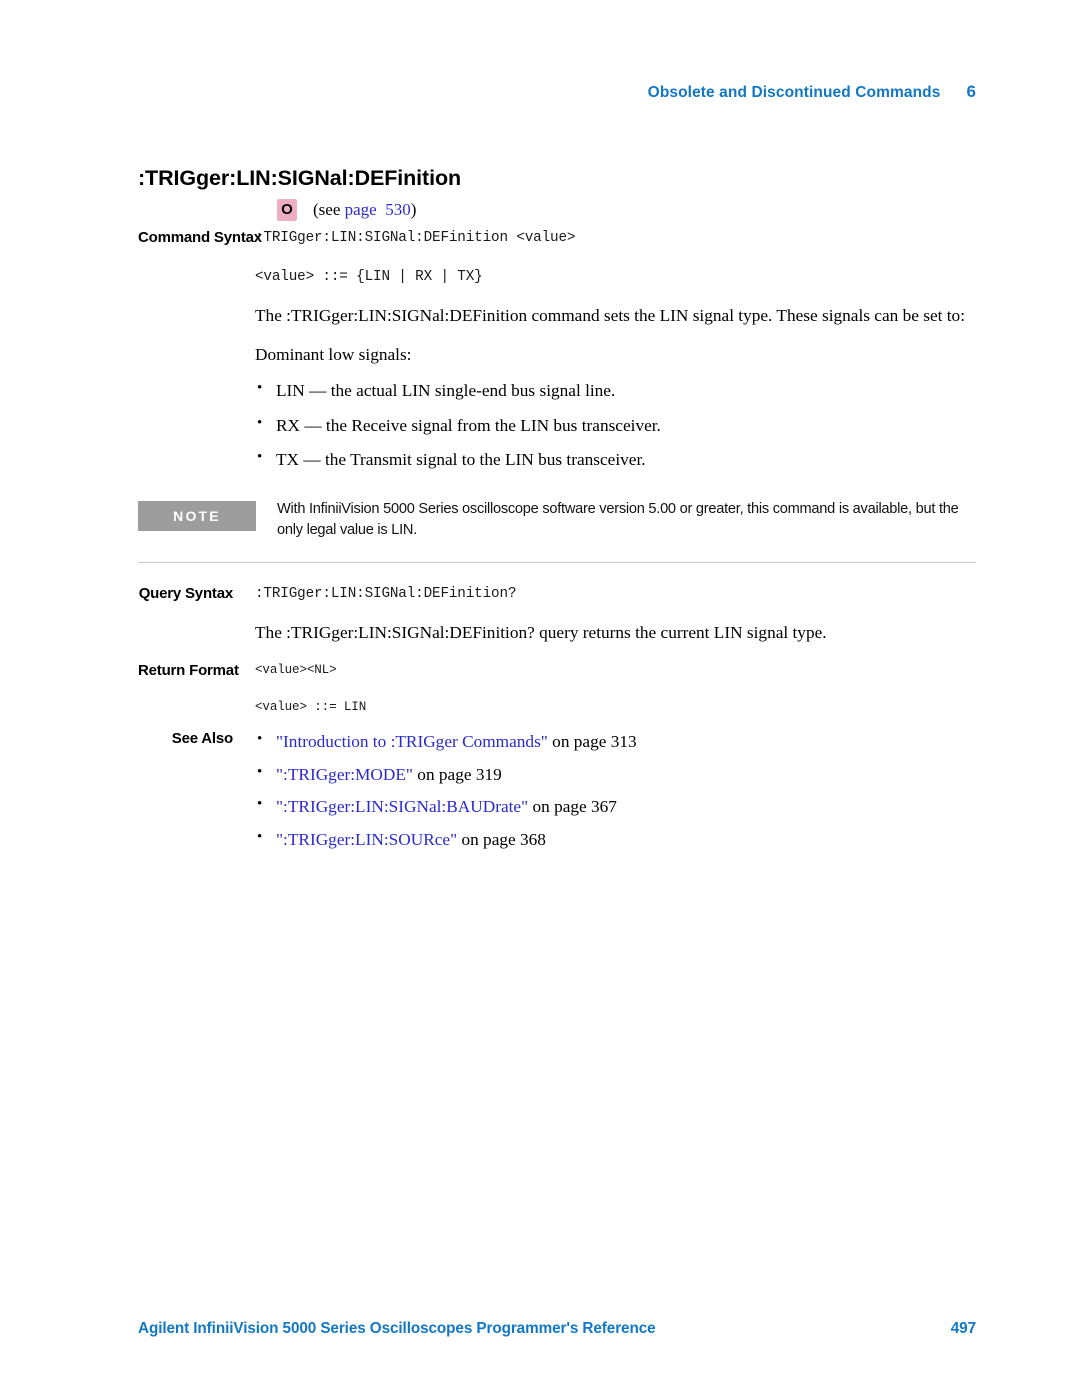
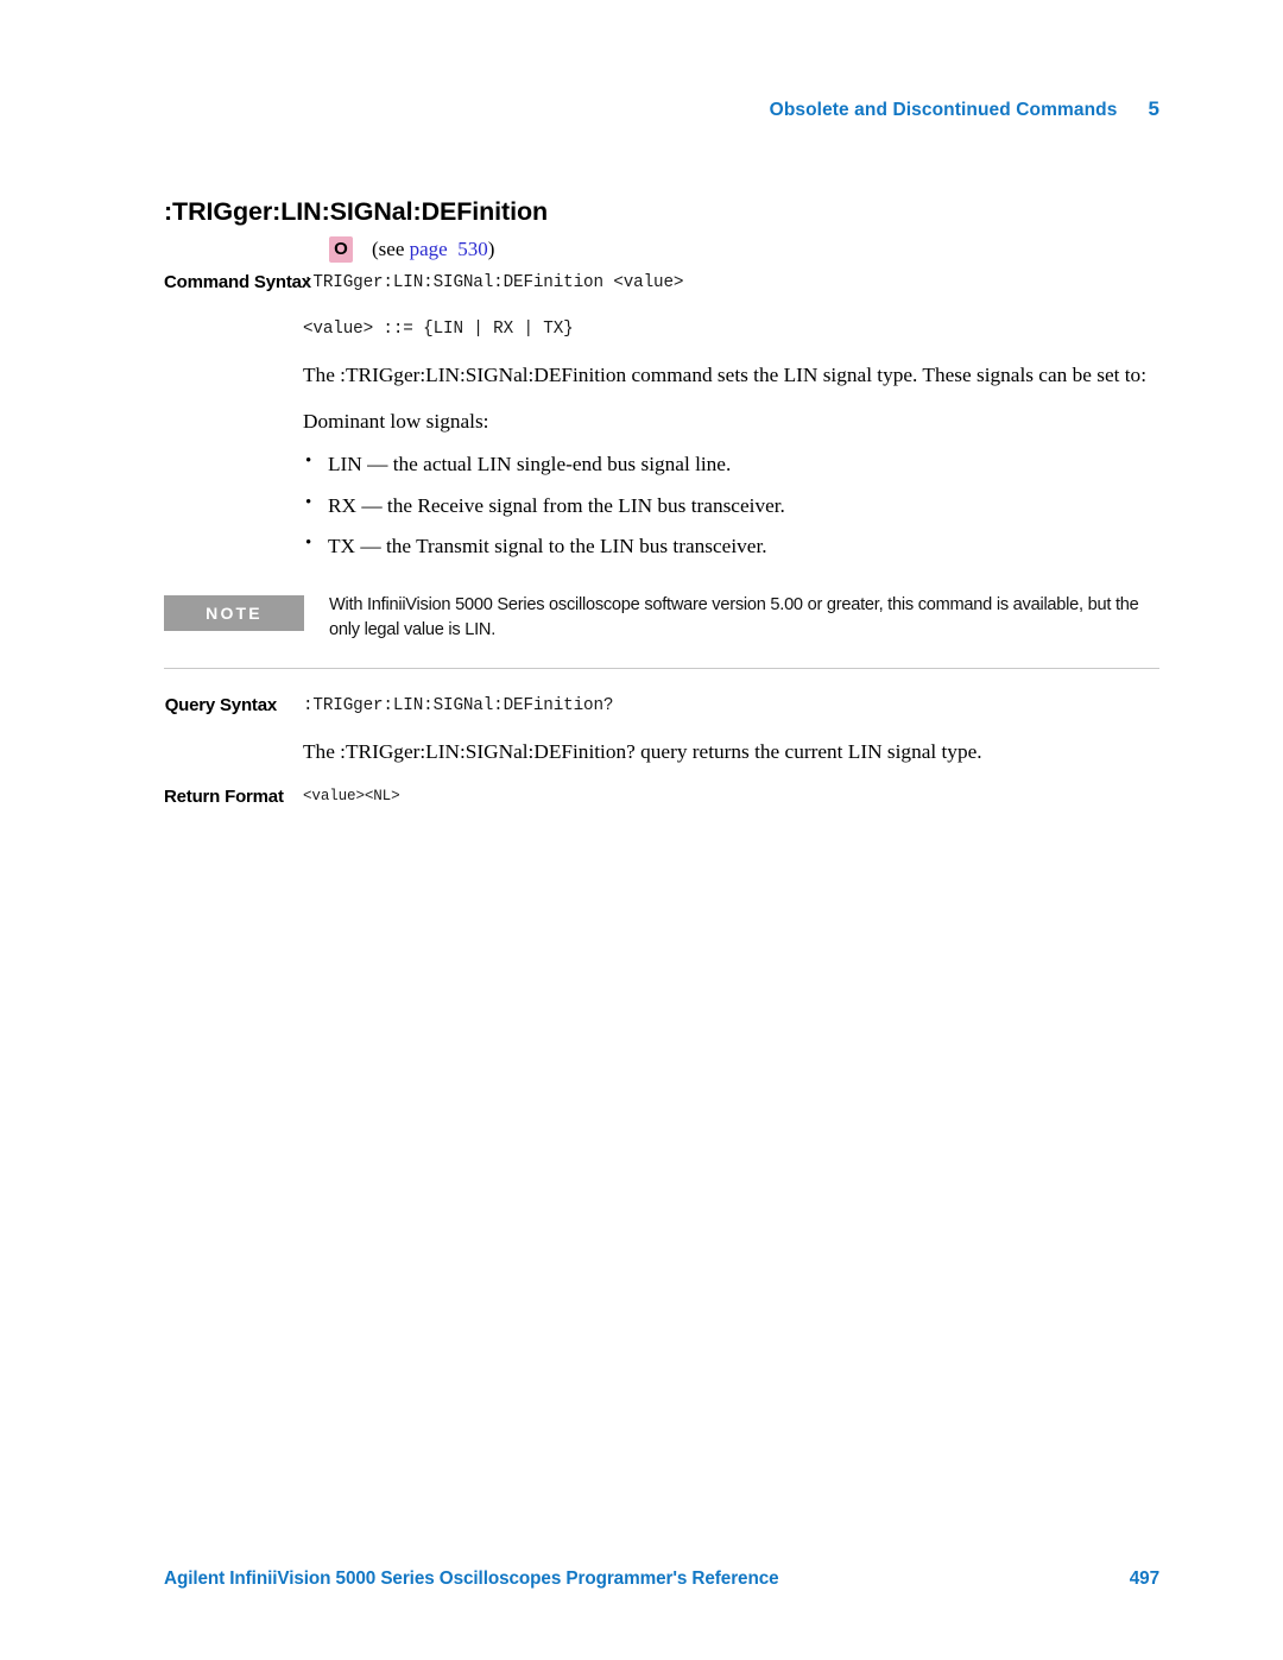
- Obsolete and Discontinued Commands 6
+ Obsolete and Discontinued Commands 5
  :TRIGger:LIN:SIGNal:DEFinition
  O
  (see page 530)
  Command Synta
  :TRIGger:LIN:SIGNal:DEFinition <value>
  <value> ::= {LIN | RX | TX}
  The :TRIGger:LIN:SIGNal:DEFinition command sets the LIN signal type. These signals can be set to:
  Dominant low signals:
  LIN — the actual LIN single-end bus signal line.
  RX — the Receive signal from the LIN bus transceiver.
  TX — the Transmit signal to the LIN bus transceiver.
  NOTE
  With InfiniiVision 5000 Series oscilloscope software version 5.00 or greater, this command is available, but the only legal value is LIN.
  Query Syntax
  :TRIGger:LIN:SIGNal:DEFinition?
  The :TRIGger:LIN:SIGNal:DEFinition? query returns the current LIN signal type.
  Return Format
  <value><NL>
- <value> ::= LIN
- See Also
- "Introduction to :TRIGger Commands" on page 313
- ":TRIGger:MODE" on page 319
- ":TRIGger:LIN:SIGNal:BAUDrate" on page 367
- ":TRIGger:LIN:SOURce" on page 368
  Agilent InfiniiVision 5000 Series Oscilloscopes Programmer's Reference
  497
